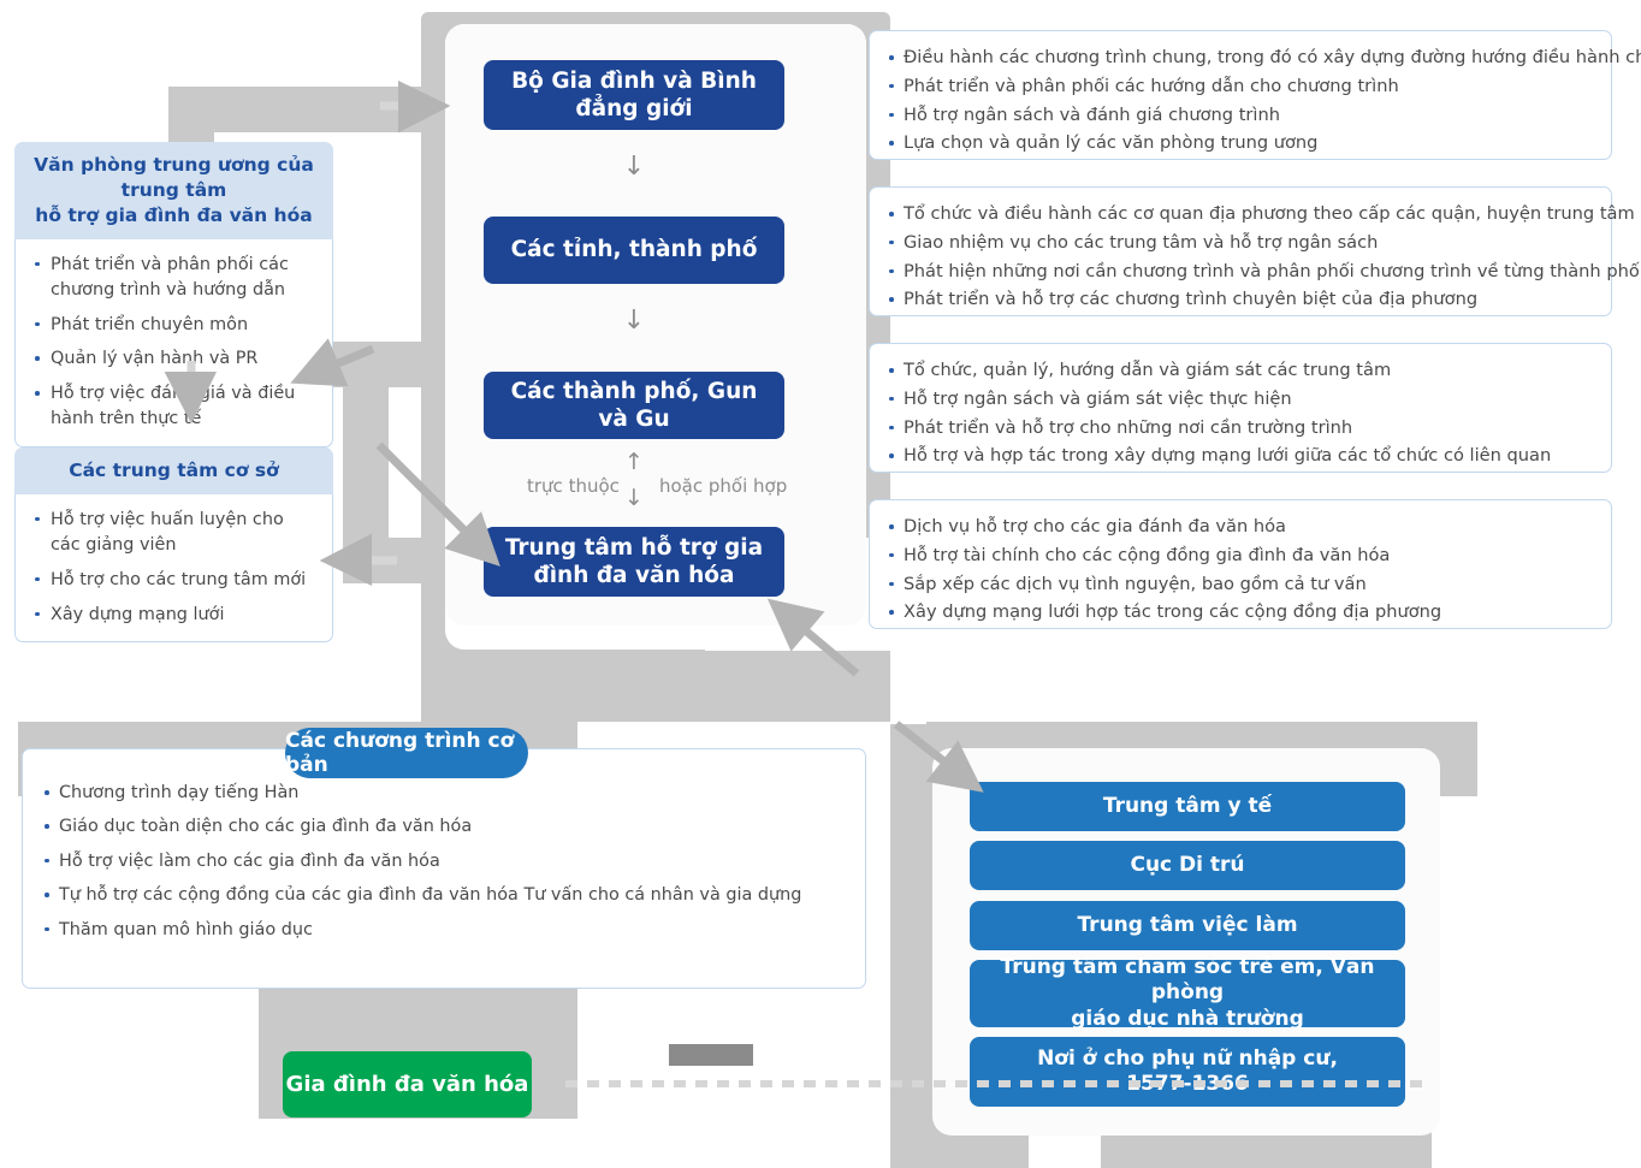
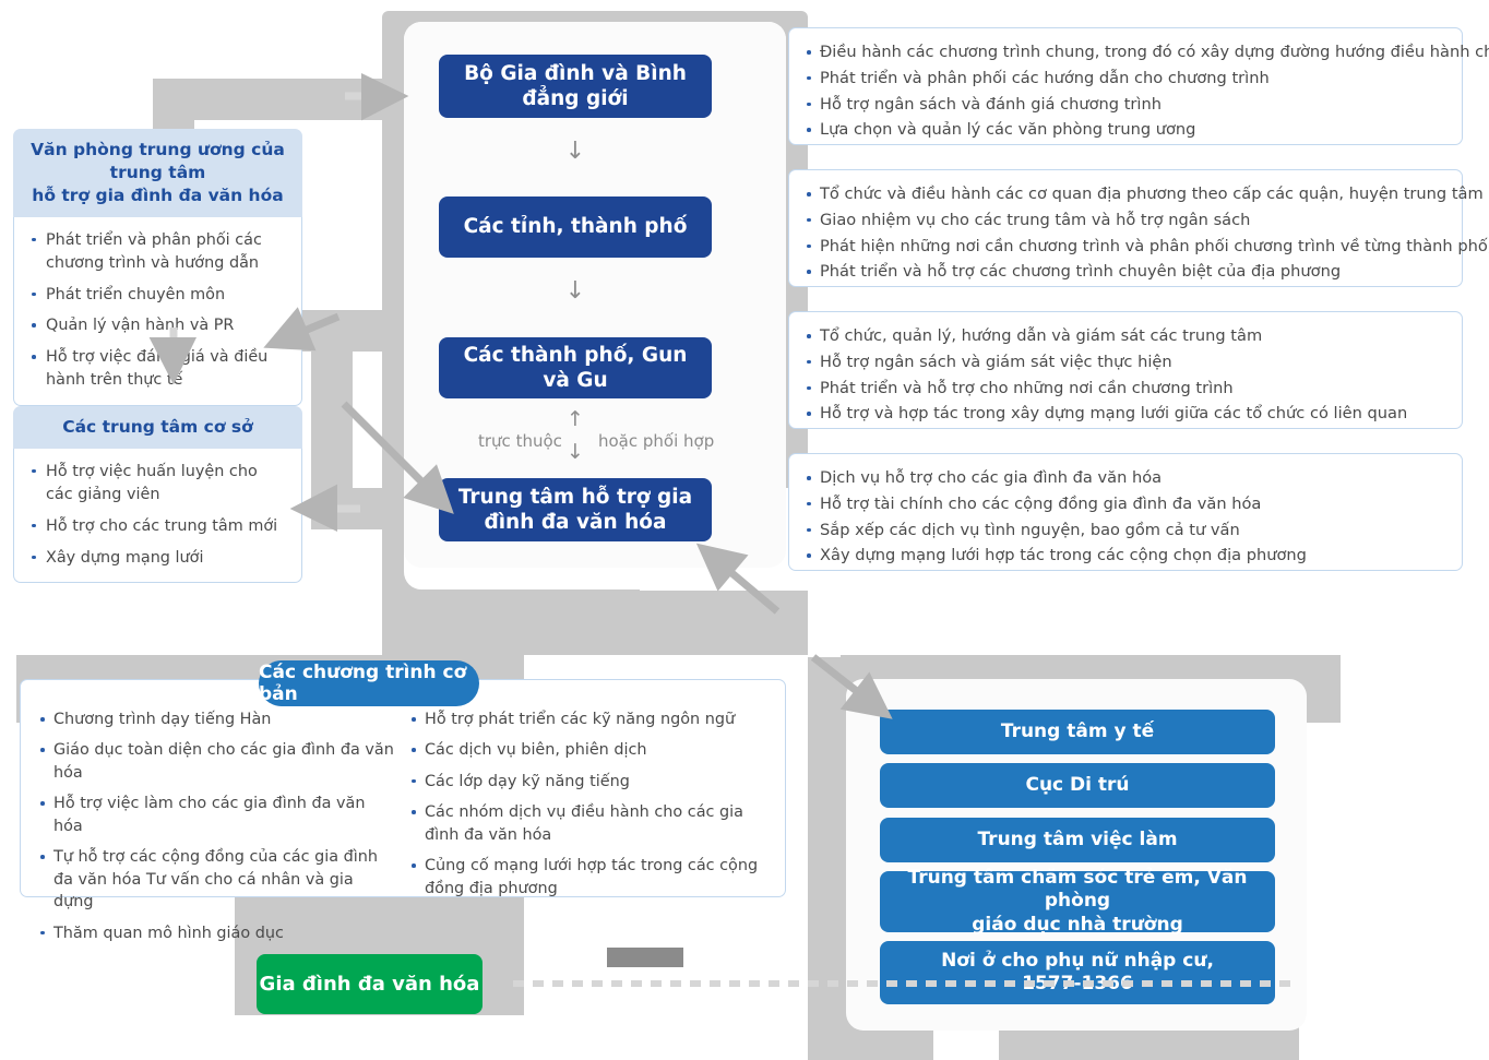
  Bộ Gia đình và Bình đẳng giới
  ↓
  Các tỉnh, thành phố
  ↓
  Các thành phố, Gun và Gu
  ↑
  ↓
  trực thuộc
  hoặc phối hợp
  Trung tâm hỗ trợ gia
  đình đa văn hóa
  Điều hành các chương trình chung, trong đó có xây dựng đường hướng điều hàn
  Phát triển và phân phối các hướng dẫn cho chương trình
  Hỗ trợ ngân sách và đánh giá chương trình
  Lựa chọn và quản lý các văn phòng trung ương
  Tổ chức và điều hành các cơ quan địa phương theo cấp các quận, huyện trung t
  Giao nhiệm vụ cho các trung tâm và hỗ trợ ngân sách
  Phát hiện những nơi cần chương trình và phân phối chương trình về từng thành
  Phát triển và hỗ trợ các chương trình chuyên biệt của địa phương
  Tổ chức, quản lý, hướng dẫn và giám sát các trung tâm
  Hỗ trợ ngân sách và giám sát việc thực hiện
- Phát triển và hỗ trợ cho những nơi cần trường trình
+ Phát triển và hỗ trợ cho những nơi cần chương trình
  Hỗ trợ và hợp tác trong xây dựng mạng lưới giữa các tổ chức có liên quan
- Dịch vụ hỗ trợ cho các gia đánh đa văn hóa
+ Dịch vụ hỗ trợ cho các gia đình đa văn hóa
  Hỗ trợ tài chính cho các cộng đồng gia đình đa văn hóa
  Sắp xếp các dịch vụ tình nguyện, bao gồm cả tư vấn
- Xây dựng mạng lưới hợp tác trong các cộng đồng địa phương
+ Xây dựng mạng lưới hợp tác trong các cộng chọn địa phương
  Văn phòng trung ương của trung tâm
  hỗ trợ gia đình đa văn hóa
  Phát triển và phân phối các chương trình và hướng dẫn
  Phát triển chuyên môn
  Quản lý vận hành và PR
  Hỗ trợ việc đán giá và điều hành trên thực tế
  Các trung tâm cơ sở
  Hỗ trợ việc huấn luyện cho các giảng viên
  Hỗ trợ cho các trung tâm mới
  Xây dựng mạng lưới
  Chương trình dạy tiếng Hàn
  Giáo dục toàn diện cho các gia đình đa văn hóa
  Hỗ trợ việc làm cho các gia đình đa văn hóa
  Tự hỗ trợ các cộng đồng của các gia đình đa văn hóa Tư vấn cho cá nhân và gia dựng
  Thăm quan mô hình giáo dục
+ Hỗ trợ phát triển các kỹ năng ngôn ngữ
+ Các dịch vụ biên, phiên dịch
+ Các lớp dạy kỹ năng tiếng
+ Các nhóm dịch vụ điều hành cho các gia đình đa văn hóa
+ Củng cố mạng lưới hợp tác trong các cộng đồng địa phương
  Các chương trình cơ bản
  Trung tâm y tế
  Cục Di trú
  Trung tâm việc làm
  Trung tâm chăm sóc trẻ em, Văn phòng
  giáo dục nhà trường
  Nơi ở cho phụ nữ nhập cư,
  Gia đình đa văn hóa
